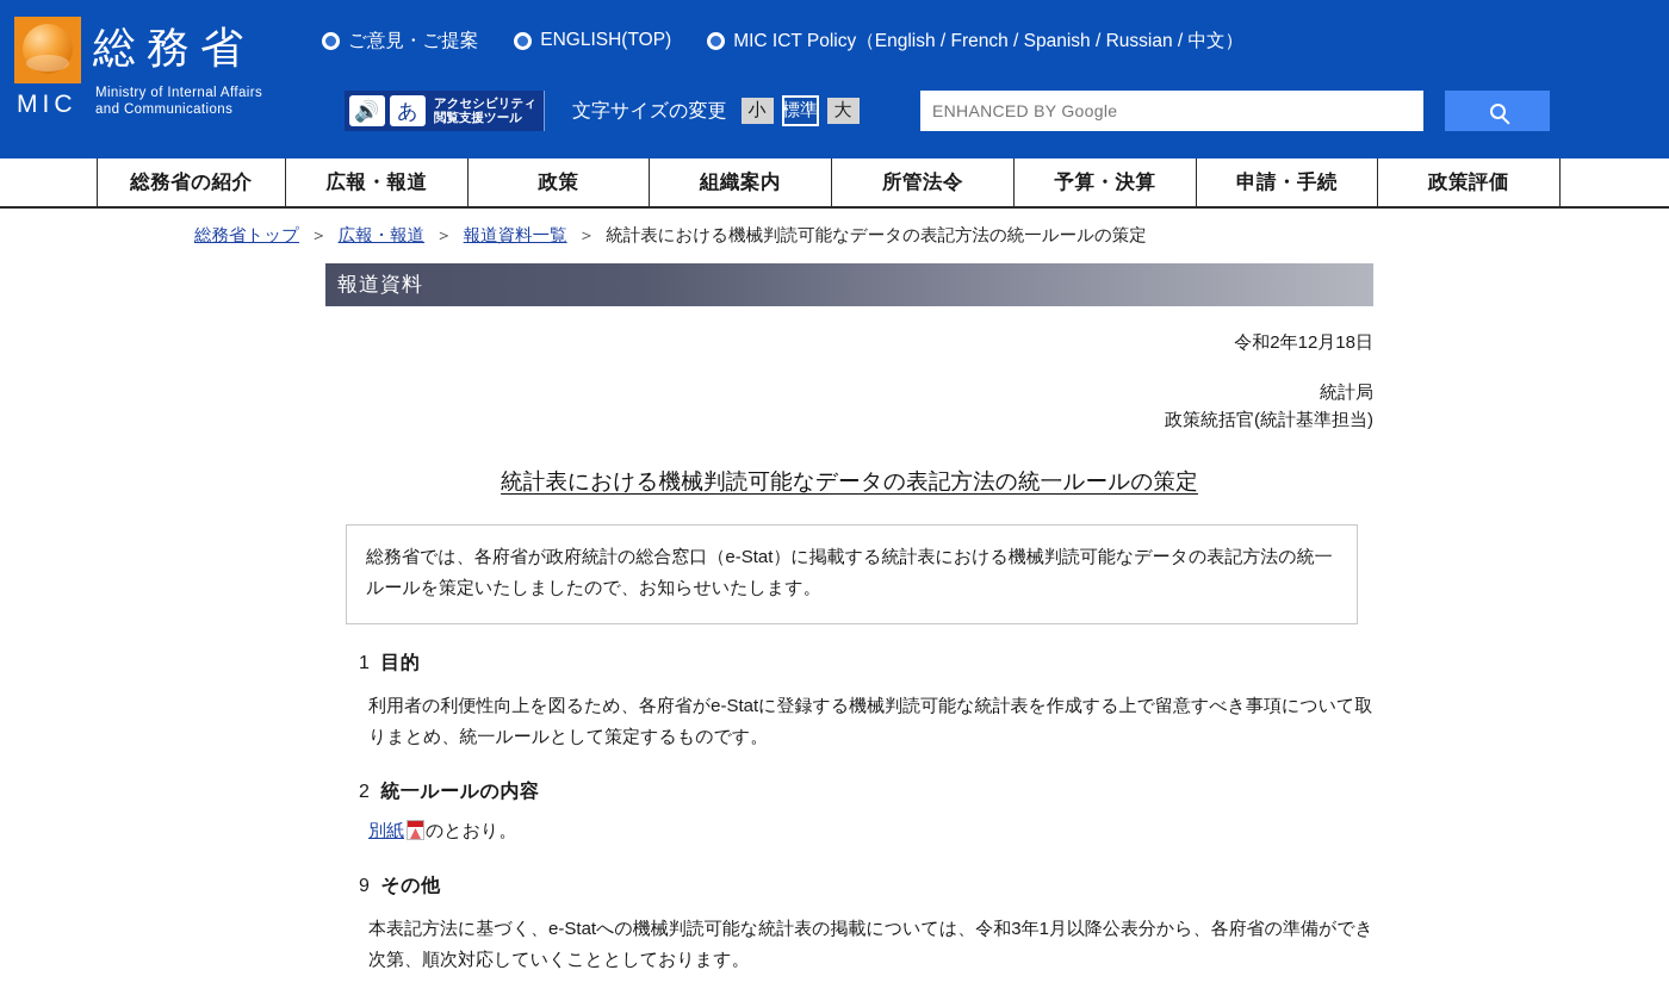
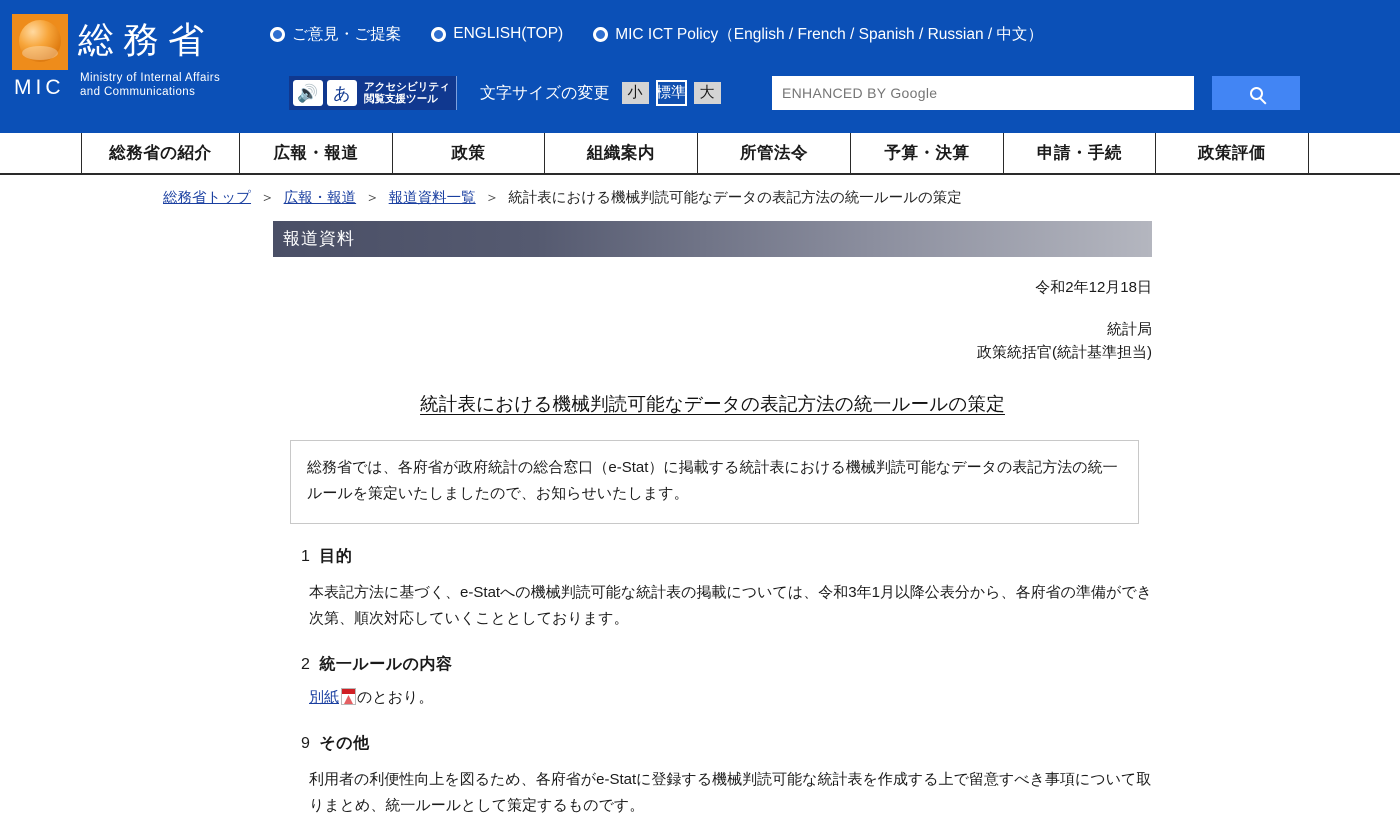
  MIC
  総務省
  Ministry of Internal Affairs
  and Communications
  ご意見・ご提案
  ENGLISH(TOP)
  MIC ICT Policy（English / French / Spanish / Russian / 中文）
  🔊
  あ
  アクセシビリティ
  閲覧支援ツール
  文字サイズの変更
  小
  標準
  大
  ENHANCED BY Google
  総務省の紹介
  広報・報道
  政策
  組織案内
  所管法令
  予算・決算
  申請・手続
  政策評価
  総務省トップ ＞ 広報・報道 ＞ 報道資料一覧 ＞ 統計表における機械判読可能なデータの表記方法の統一ルールの策定
  報道資料
  令和2年12月18日
  統計局
  政策統括官(統計基準担当)
  統計表における機械判読可能なデータの表記方法の統一ルールの策定
  総務省では、各府省が政府統計の総合窓口（e-Stat）に掲載する統計表における機械判読可能なデータの表記方法の統一ルールを策定いたしましたので、お知らせいたします。
  1 目的
- 利用者の利便性向上を図るため、各府省がe-Statに登録する機械判読可能な統計表を作成する上で留意すべき事項について取りまとめ、統一ルールとして策定するものです。
+ 本表記方法に基づく、e-Statへの機械判読可能な統計表の掲載については、令和3年1月以降公表分から、各府省の準備ができ次第、順次対応していくこととしております。
  2 統一ルールの内容
  別紙 のとおり。
  9 その他
- 本表記方法に基づく、e-Statへの機械判読可能な統計表の掲載については、令和3年1月以降公表分から、各府省の準備ができ次第、順次対応していくこととしております。
+ 利用者の利便性向上を図るため、各府省がe-Statに登録する機械判読可能な統計表を作成する上で留意すべき事項について取りまとめ、統一ルールとして策定するものです。
